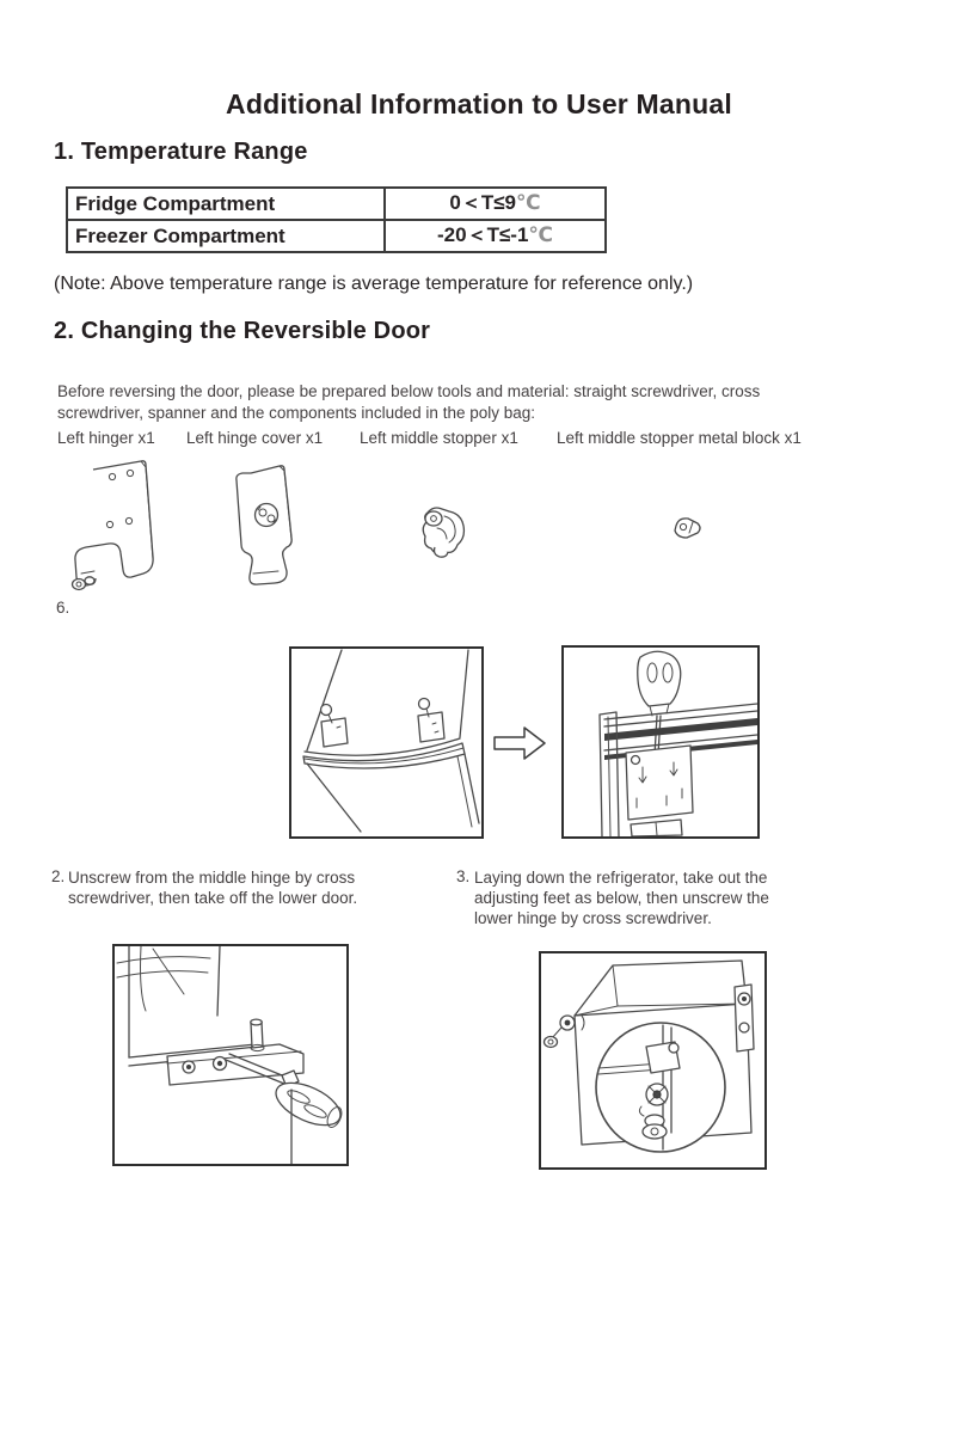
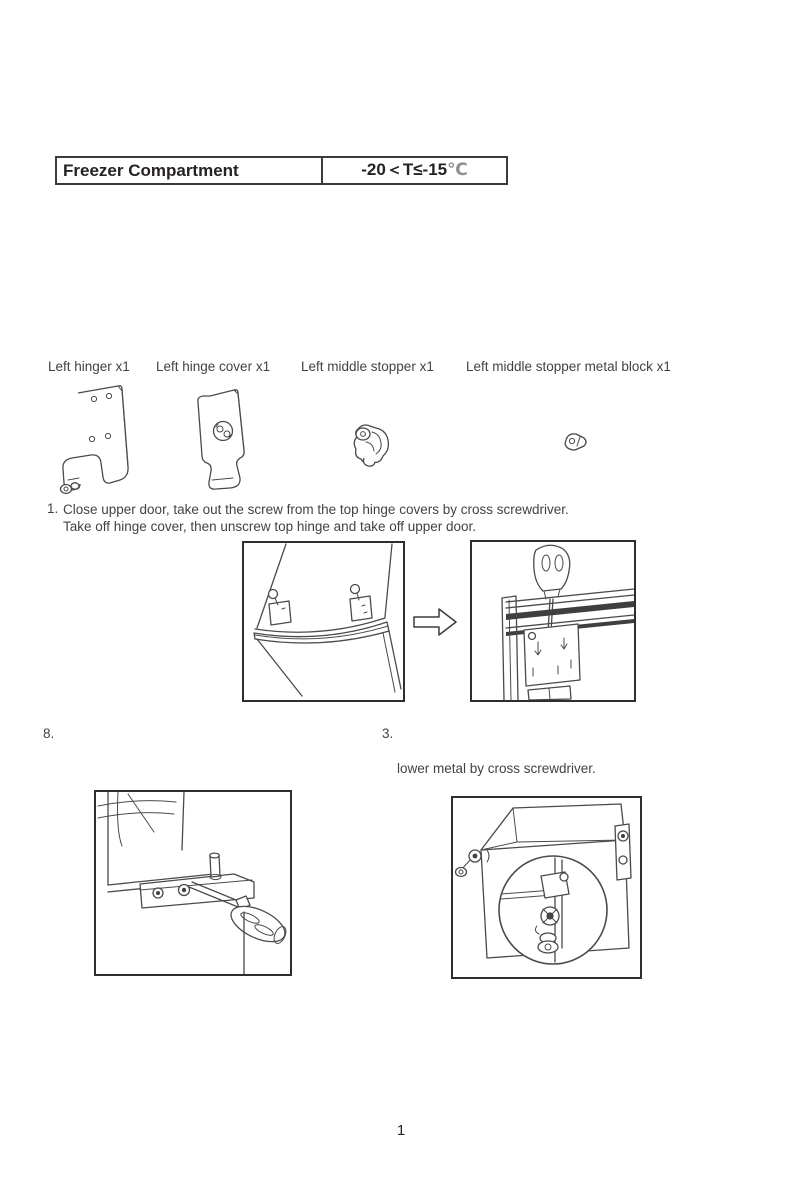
- Additional Information to User Manual
- 1. Temperature Range
- Fridge Compartment	0＜T≤9℃
- Freezer Compartment	-20＜T≤-1℃
+ Freezer Compartment	-20＜T≤-15℃
- (Note: Above temperature range is average temperature for reference only.)
- 2. Changing the Reversible Door
- Before reversing the door, please be prepared below tools and material: straight screwdriver, cross
- screwdriver, spanner and the components included in the poly bag:
  Left hinger x1
  Left hinge cover x1
  Left middle stopper x1
  Left middle stopper metal block x1
- 6.
+ 1.
+ Close upper door, take out the screw from the top hinge covers by cross screwdriver.
+ Take off hinge cover, then unscrew top hinge and take off upper door.
- 2.
+ 8.
- Unscrew from the middle hinge by cross
- screwdriver, then take off the lower door.
  3.
- Laying down the refrigerator, take out the
- adjusting feet as below, then unscrew the
- lower hinge by cross screwdriver.
+ lower metal by cross screwdriver.
+ 1
